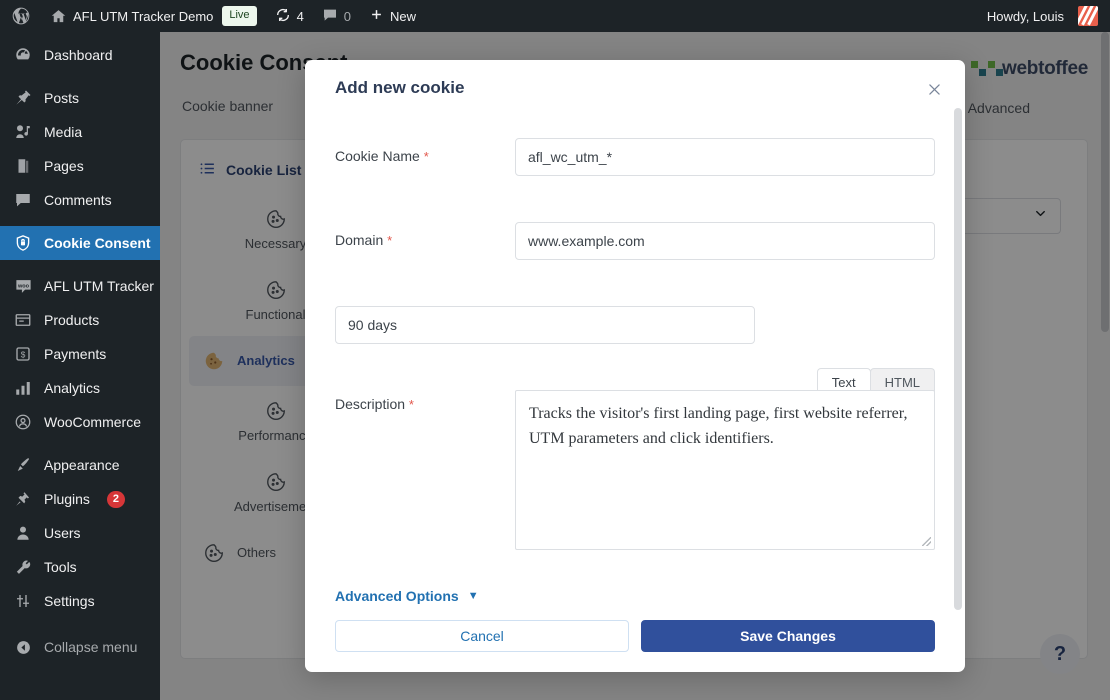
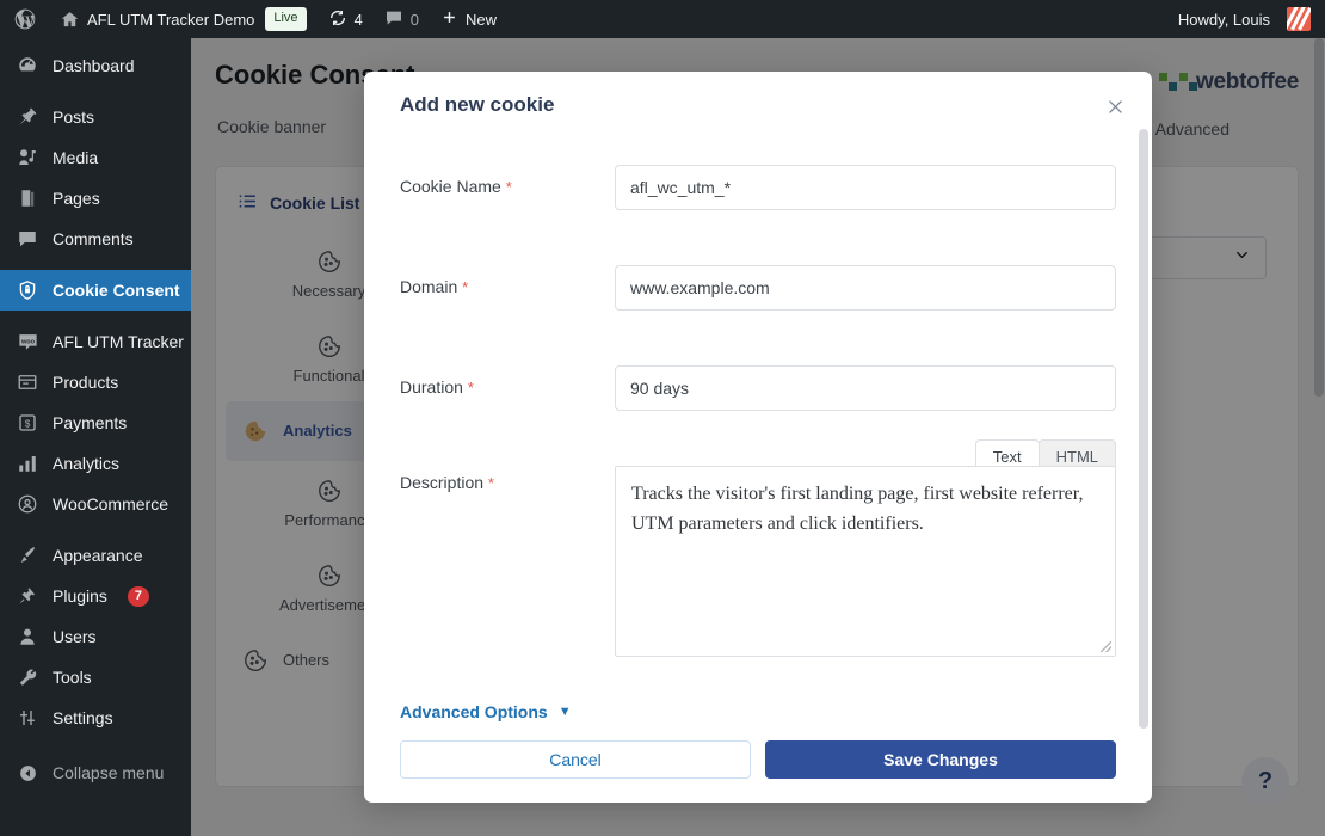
  AFL UTM Tracker Demo
  Live
  4
  0
  New
  Howdy, Louis
  Dashboard
  Posts
  Media
  Pages
  Comments
  Cookie Consent
  AFL UTM Tracker
  Products
  $
  Payments
  Analytics
  WooCommerce
  Appearance
  Plugins
- 2
+ 7
  Users
  Tools
  Settings
  Collapse menu
  webtoffee
  Cookie banner
  Advanced
  Cookie List
  Necessary
  Functiona
  Analytics
  Performanc
  Advertiseme
  Others
  ?
  Add new cookie
  Cookie Name *
  afl_wc_utm_*
  Domain *
  www.example.com
+ Duration *
  90 days
  Text
  HTML
  Description *
  Tracks the visitor's first landing page, first website referrer, UTM parameters and click identifiers.
  Advanced Options
  ▼
  Cancel
  Save Changes
